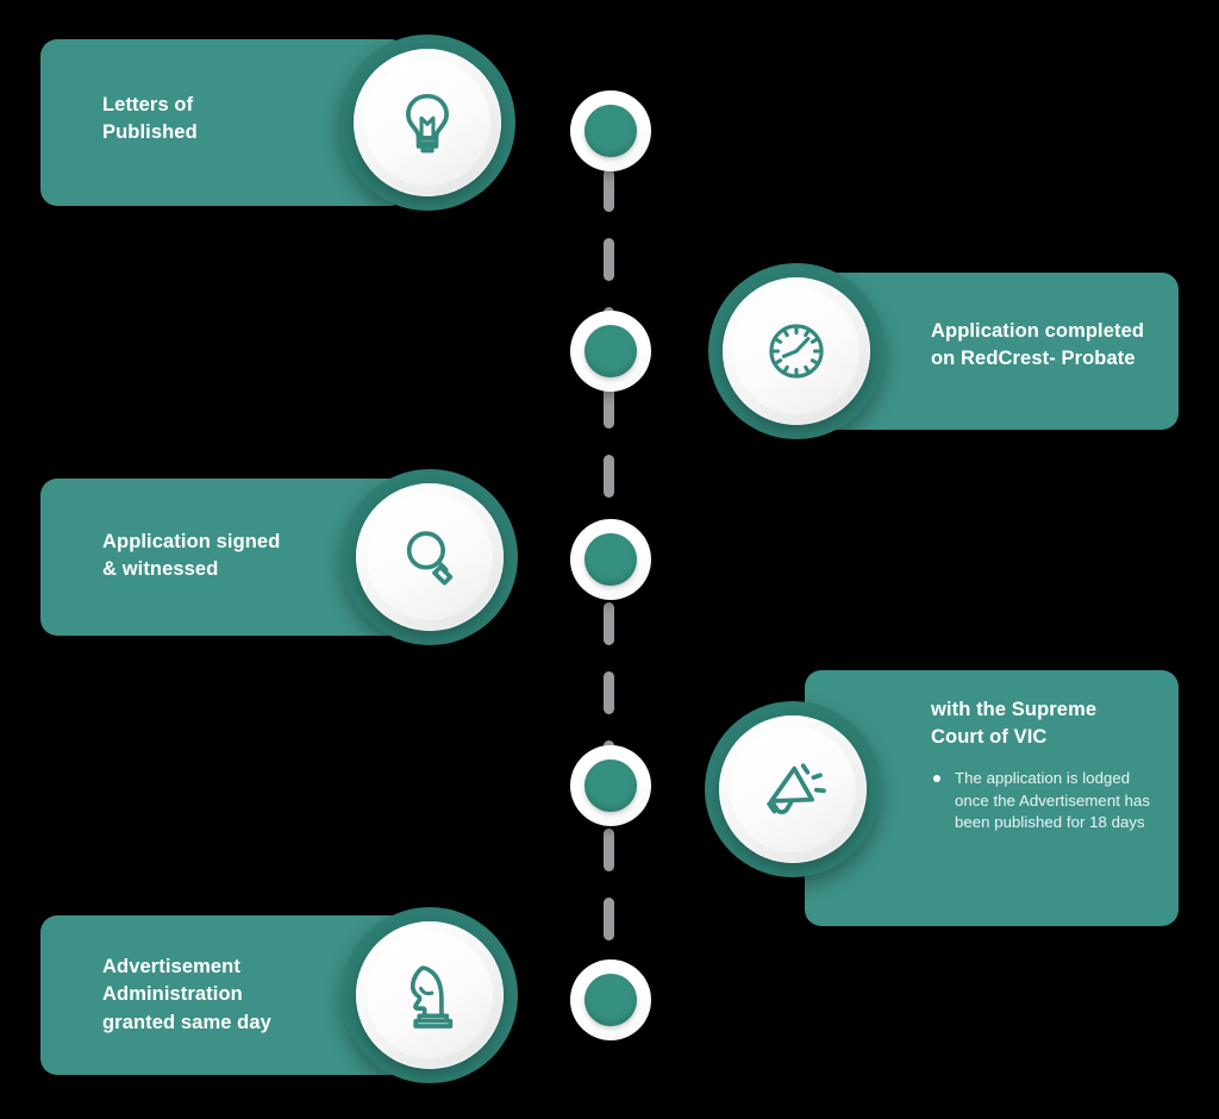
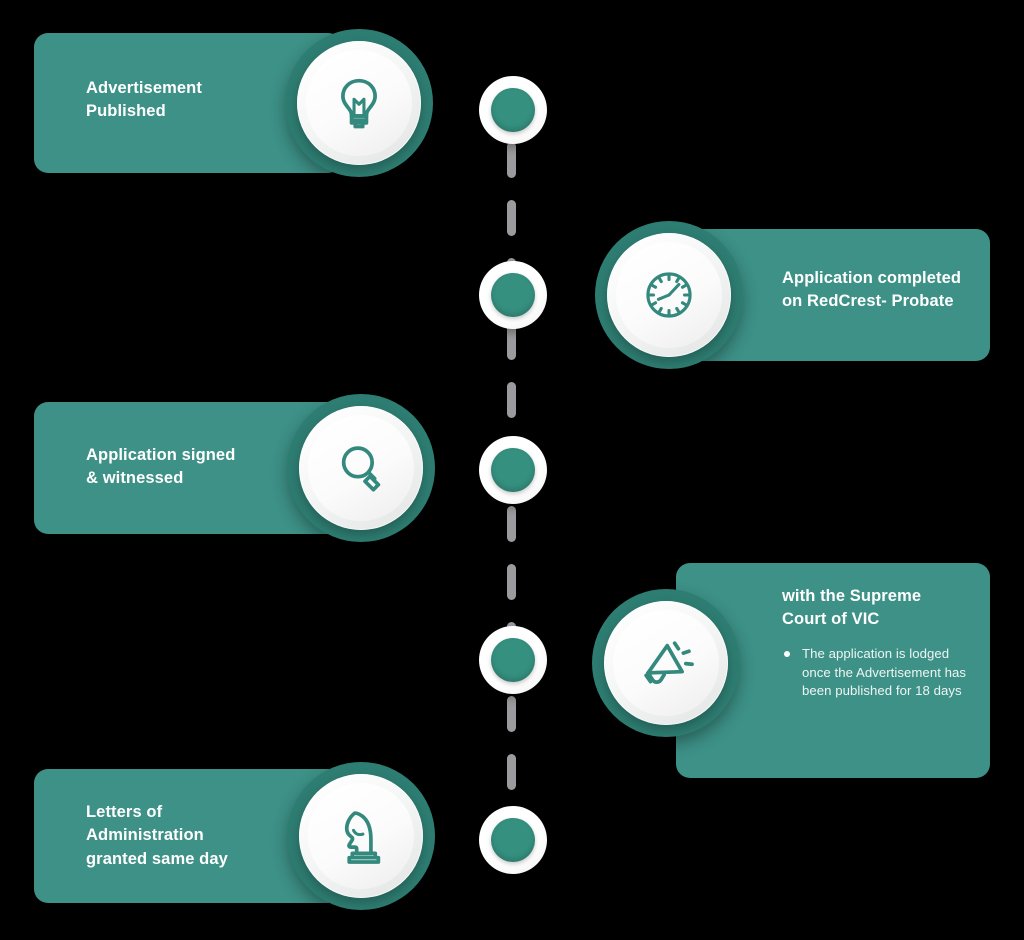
- Letters of
+ Advertisement
  Published
  Application completed
  on RedCrest- Probate
  Application signed
  & witnessed
  with the Supreme
  Court of VIC
  The application is lodged once the Advertisement has been published for 18 days
- Advertisement
+ Letters of
  Administration
  granted same day
